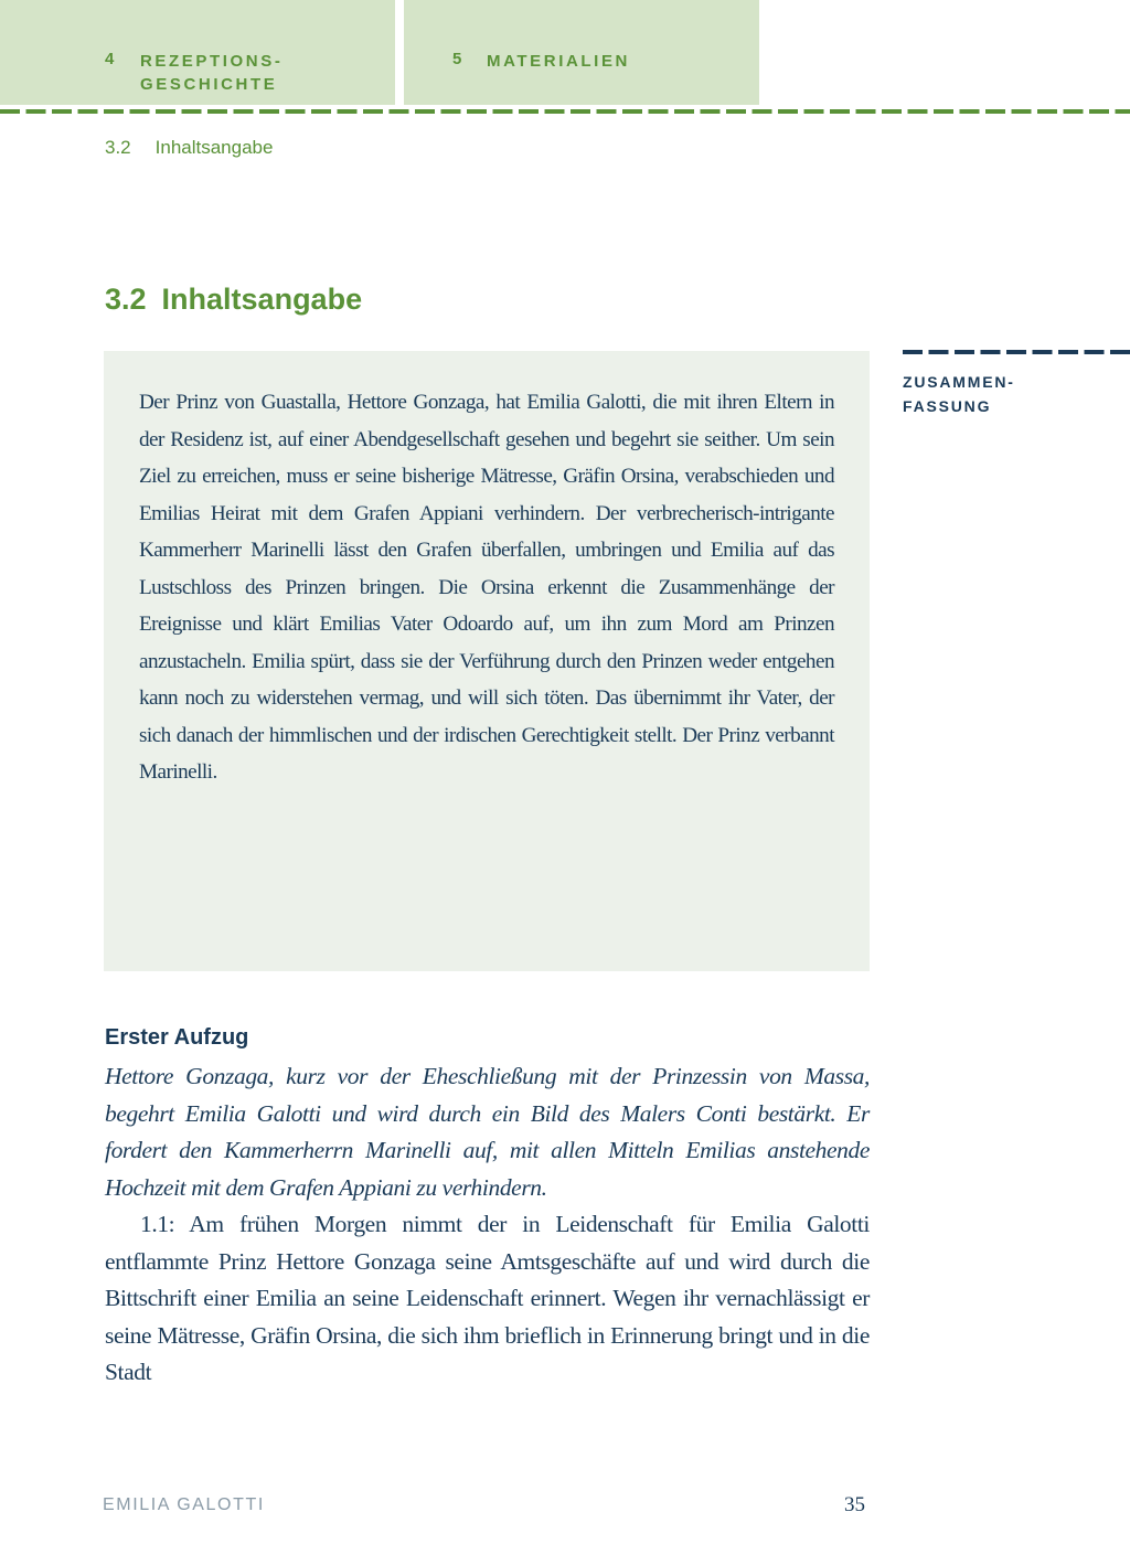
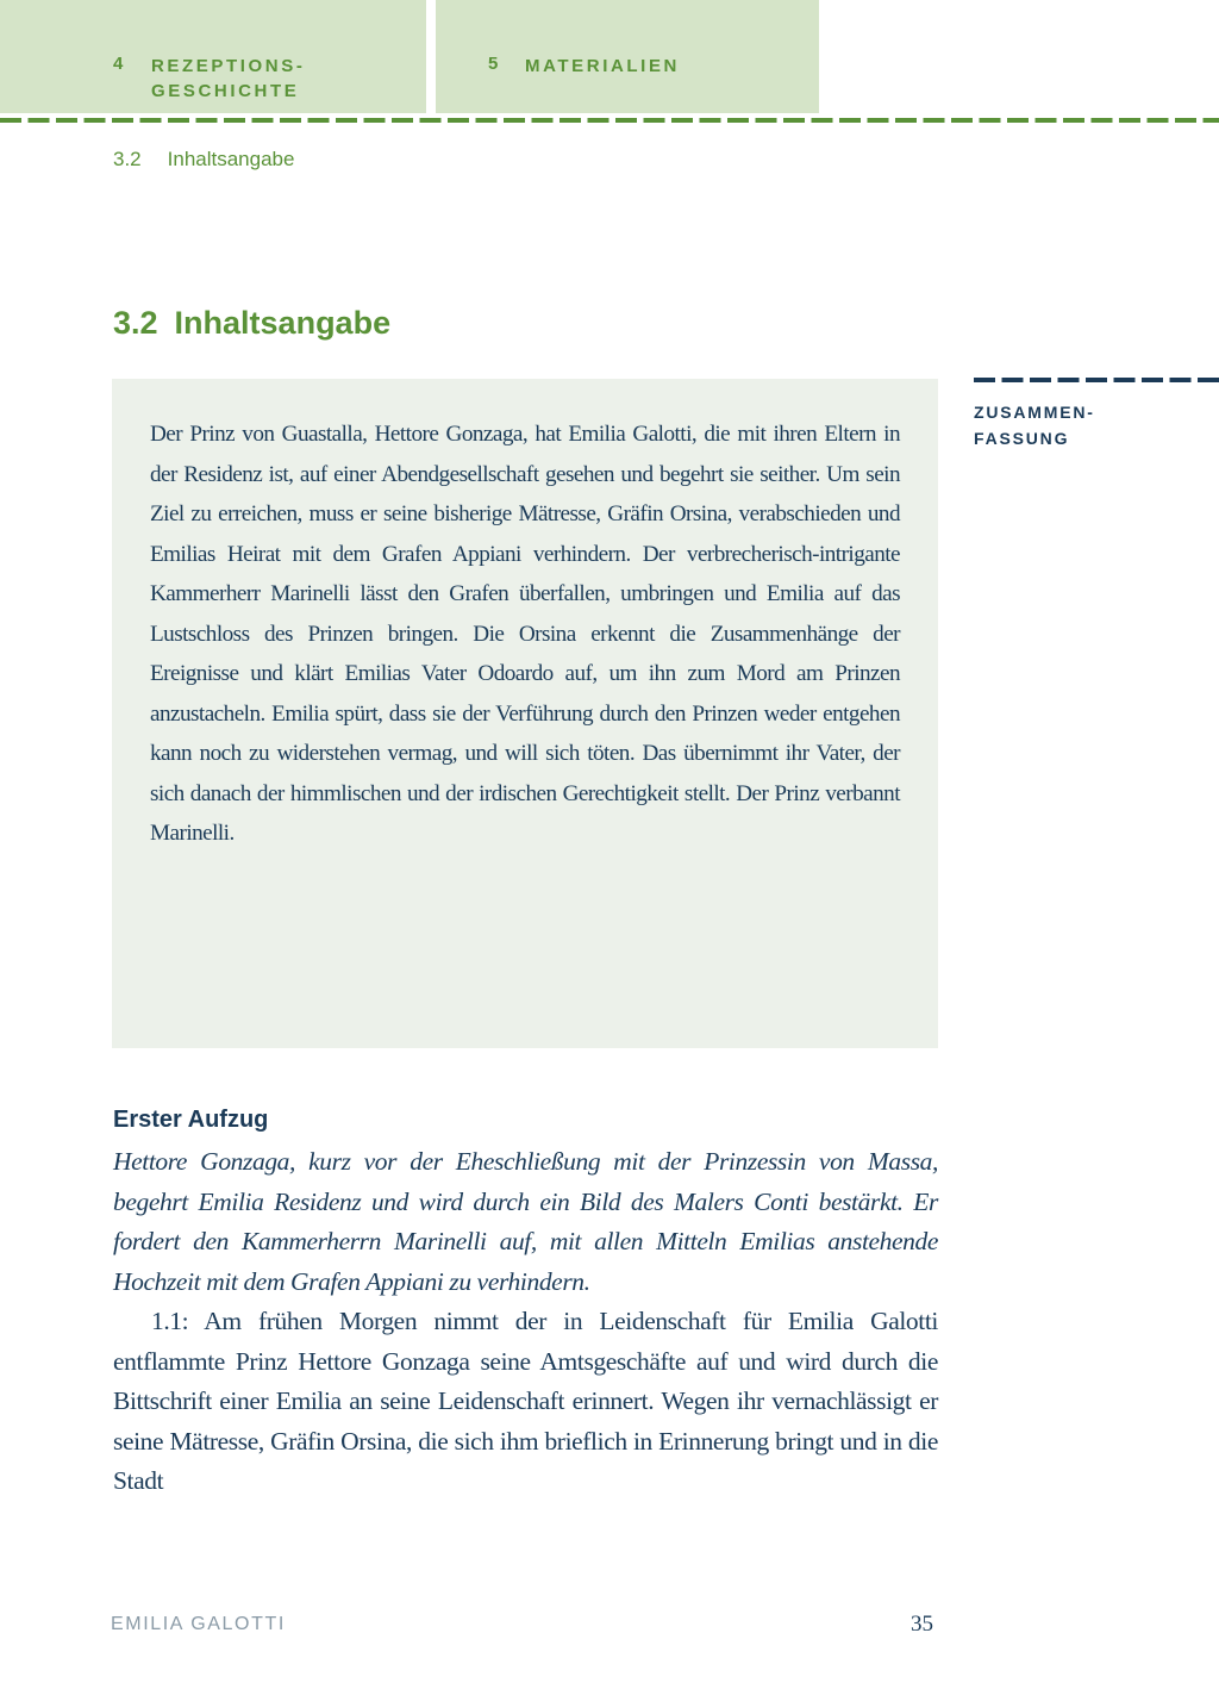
  4
  REZEPTIONS-
  GESCHICHTE
  5
  MATERIALIEN
  3.2 Inhaltsangabe
  3.2 Inhaltsangabe
  Der Prinz von Guastalla, Hettore Gonzaga, hat Emilia Galotti, die mit ihren Eltern in der Residenz ist, auf einer Abendge­sellschaft gesehen und begehrt sie seither. Um sein Ziel zu erreichen, muss er seine bisherige Mätresse, Gräfin Orsina, verabschieden und Emilias Heirat mit dem Grafen Appiani verhindern. Der verbrecherisch-intrigante Kammerherr Marinelli lässt den Grafen überfallen, umbringen und Emilia auf das Lustschloss des Prinzen bringen. Die Orsina erkennt die Zusammenhänge der Ereignisse und klärt Emilias Vater Odoardo auf, um ihn zum Mord am Prinzen anzustacheln. Emilia spürt, dass sie der Verführung durch den Prinzen we­der entgehen kann noch zu widerstehen vermag, und will sich töten. Das übernimmt ihr Vater, der sich danach der himmlischen und der irdischen Gerechtigkeit stellt. Der Prinz verbannt Marinelli.
  ZUSAMMEN-
  FASSUNG
  Erster Aufzug
- Hettore Gonzaga, kurz vor der Eheschließung mit der Prinzessin von Massa, begehrt Emilia Galotti und wird durch ein Bild des Malers Conti bestärkt. Er fordert den Kammerherrn Marinelli auf, mit allen Mitteln Emilias anstehende Hochzeit mit dem Grafen Appiani zu ver­hindern.
+ Hettore Gonzaga, kurz vor der Eheschließung mit der Prinzessin von Massa, begehrt Emilia Residenz und wird durch ein Bild des Malers Conti bestärkt. Er fordert den Kammerherrn Marinelli auf, mit allen Mitteln Emilias anstehende Hochzeit mit dem Grafen Appiani zu ver­hindern.
  1.1: Am frühen Morgen nimmt der in Leidenschaft für Emilia Galotti entflammte Prinz Hettore Gonzaga seine Amtsgeschäfte auf und wird durch die Bittschrift einer Emilia an seine Leidenschaft erinnert. Wegen ihr vernachlässigt er seine Mätresse, Gräfin Or­sina, die sich ihm brieflich in Erinnerung bringt und in die Stadt
  EMILIA GALOTTI
  35
